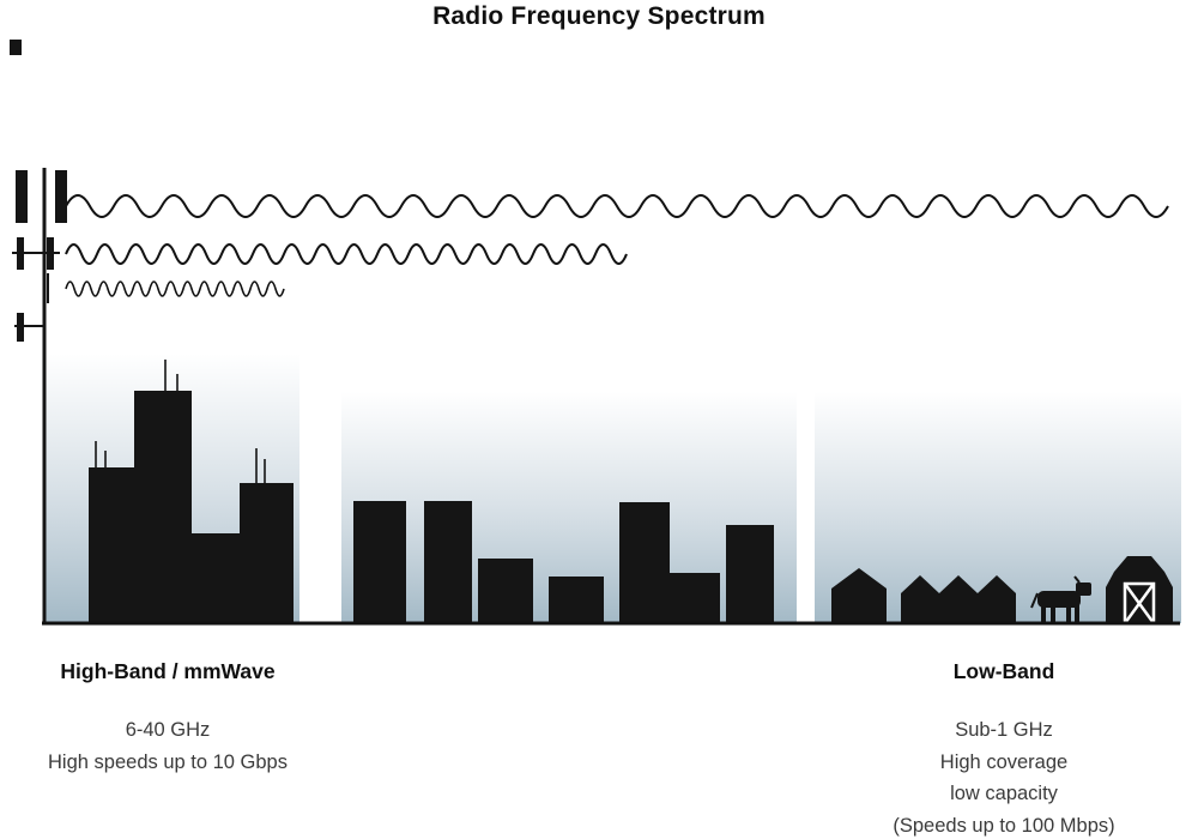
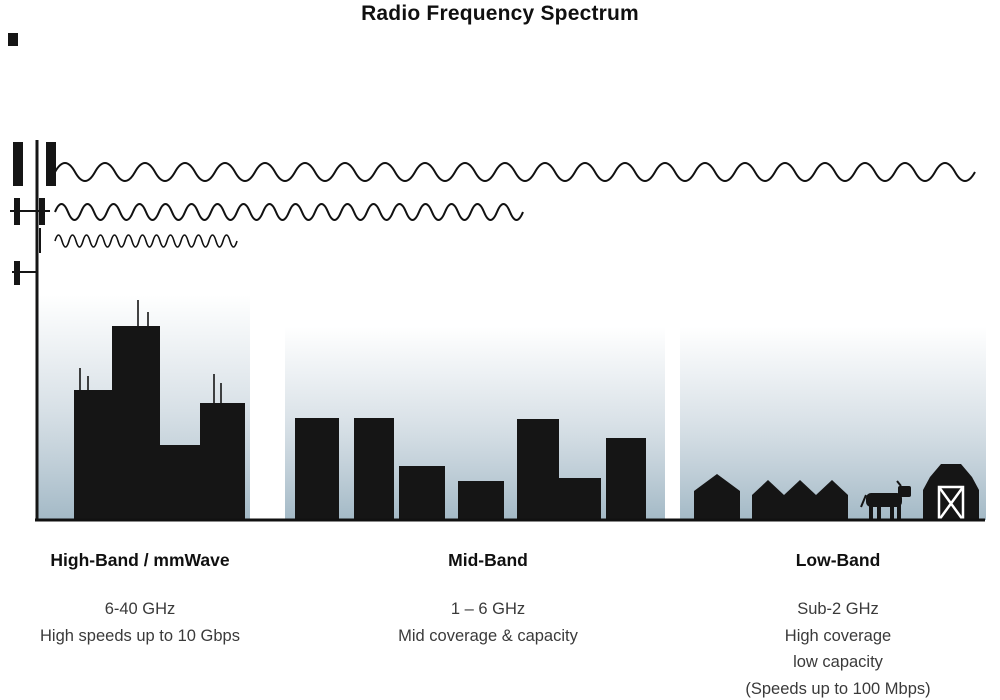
  Radio Frequency Spectrum
  High-Band / mmWave
  6-40 GHz
  High speeds up to 10 Gbps
+ Mid-Band
+ 1 – 6 GHz
+ Mid coverage & capacity
  Low-Band
- Sub-1 GHz
+ Sub-2 GHz
  High coverage
  low capacity
  (Speeds up to 100 Mbps)
